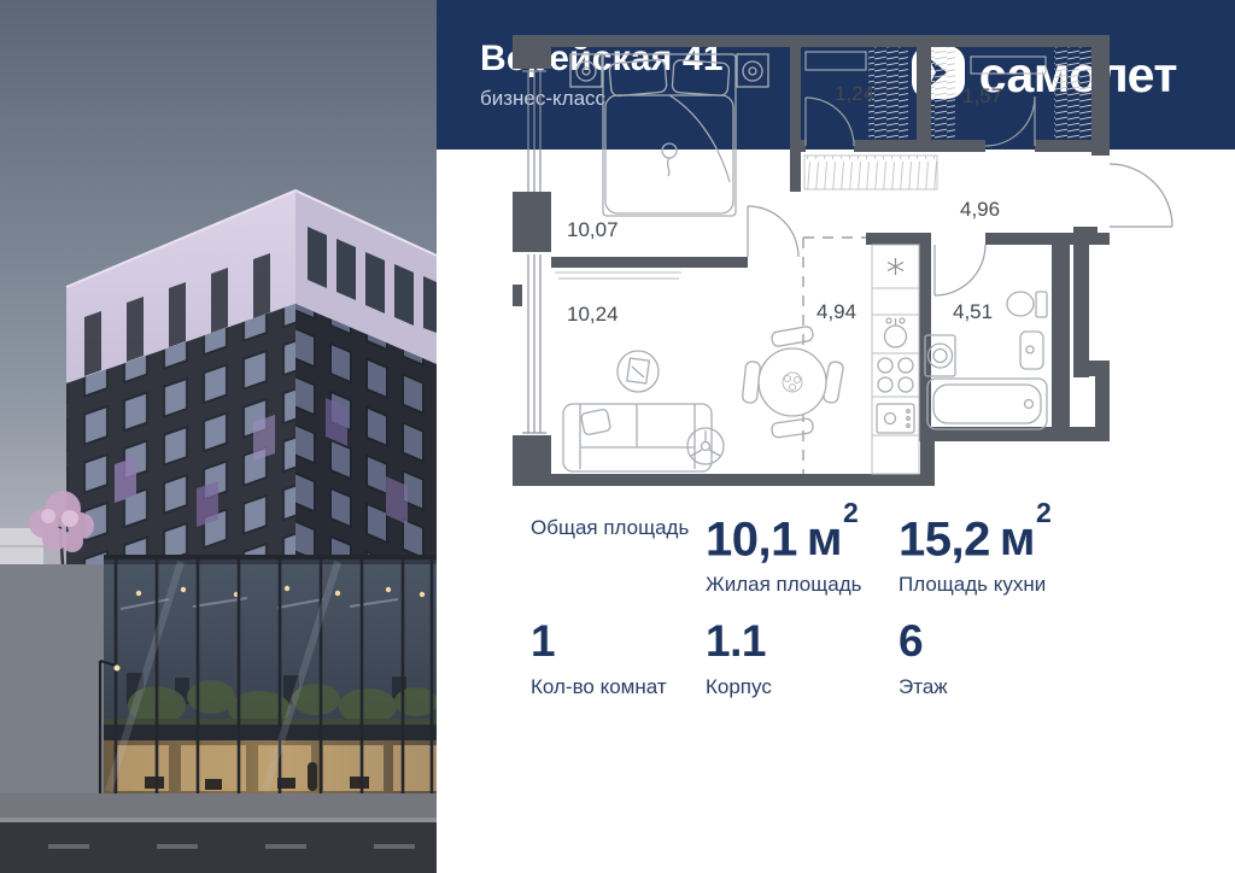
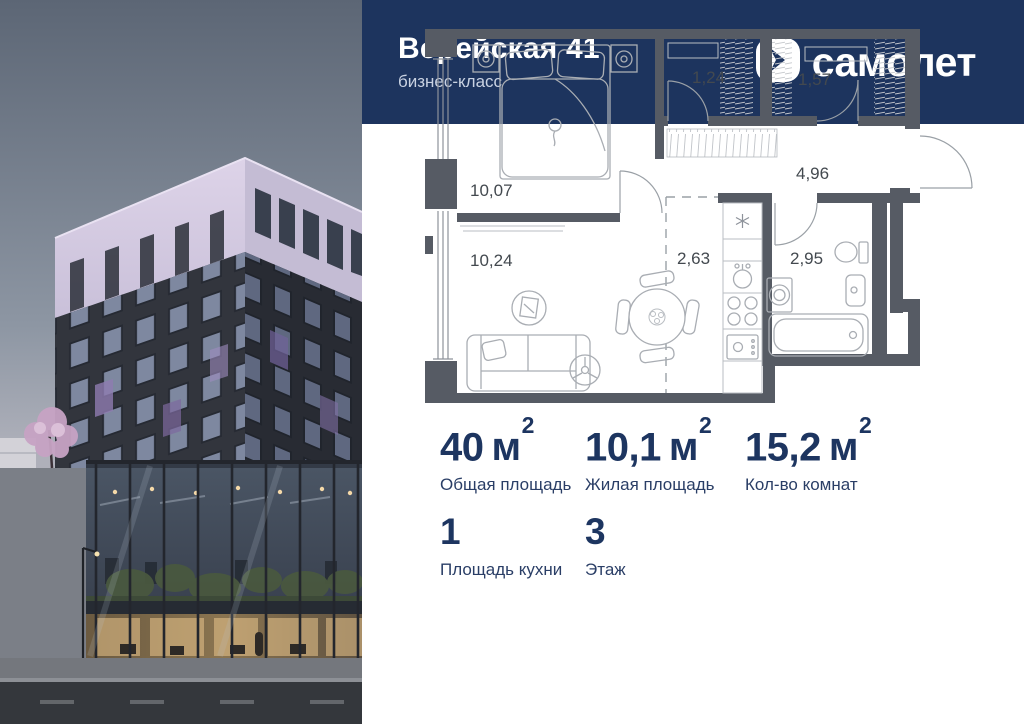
  Вейкая 41
  бизне-класс
  10,07
  1,24
  1,57
  4,96
  10,24
- 4,94
+ 2,63
- 4,51
+ 2,95
+ 40 м2
  Общая площадь
  10,1 м2
  Жилая площадь
  15,2 м2
- Площадь кухни
+ Кол-во комнат
  1
- Кол-во комнат
+ Площадь кухни
- 1.1
- Корпус
- 6
+ 3
  Этаж
